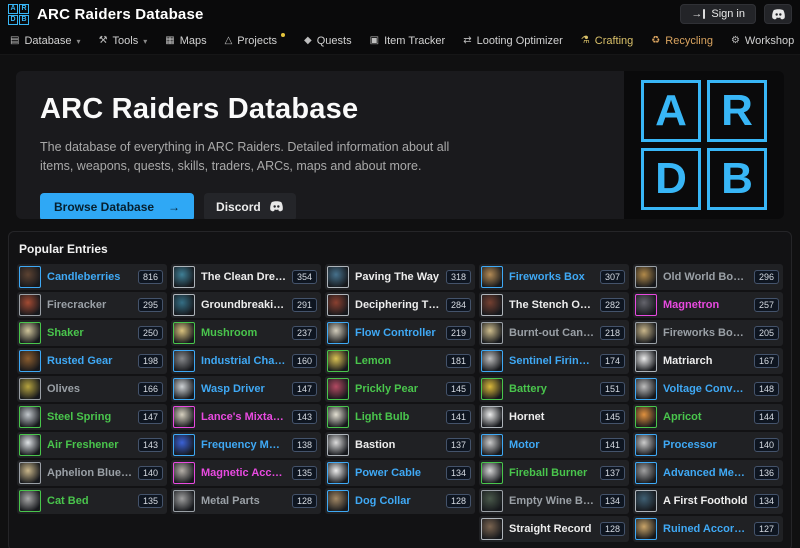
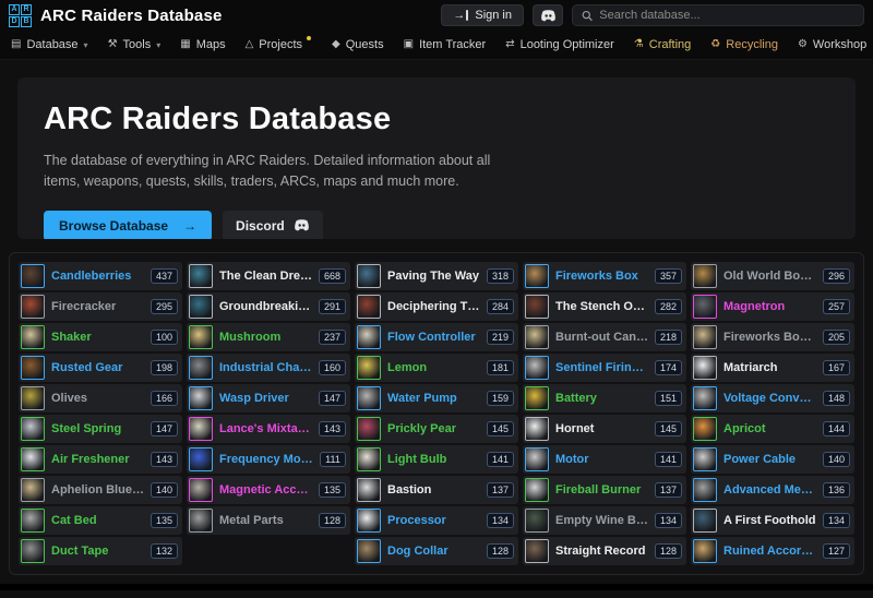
  ARC Raiders Database
  →
  Sign in
+ Search database...
  ▤
  Database
  ▾
  ⚒
  Tools
  ▾
  ▦
  Maps
  △
  Projects
  ◆
  Quests
  ▣
  Item Tracker
  ⇄
  Looting Optimizer
  ⚗
  Crafting
  ♻
  Recycling
  ⚙
  Workshop
  ARC Raiders Database
- The database of everything in ARC Raiders. Detailed information about all items, weapons, quests, skills, traders, ARCs, maps and about more.
+ The database of everything in ARC Raiders. Detailed information about all items, weapons, quests, skills, traders, ARCs, maps and much more.
  Browse Database
  →
  Discord
- A
- R
- D
- B
- Popular Entries
  Candleberries
- 816
+ 437
  Firecracker
  295
  Shaker
- 250
+ 100
  Rusted Gear
  198
  Olives
  166
  Steel Spring
  147
  Air Freshener
  143
  Aphelion Bluepr
  140
  Cat Bed
  135
+ Duct Tape
+ 132
  The Clean Drea
- 354
+ 668
  Groundbreaking
  291
  Mushroom
  237
  Industrial Charg
  160
  Wasp Driver
  147
  Lance's Mixtape
  143
  Frequency Modu
- 138
+ 111
  Magnetic Accele
  135
  Metal Parts
  128
  Paving The Way
  318
  Deciphering The
  284
  Flow Controller
  219
  Lemon
  181
+ Water Pump
+ 159
  Prickly Pear
  145
  Light Bulb
  141
  Bastion
  137
- Power Cable
+ Processor
  134
  Dog Collar
  128
  Fireworks Box
- 307
+ 357
  The Stench Of C
  282
  Burnt-out Candl
  218
  Sentinel Firing C
  174
  Battery
  151
  Hornet
  145
  Motor
  141
  Fireball Burner
  137
  Empty Wine Bot
  134
  Straight Record
  128
  Old World Book
  296
  Magnetron
  257
  Fireworks Box B
  205
  Matriarch
  167
  Voltage Convert
  148
  Apricot
  144
- Processor
+ Power Cable
  140
  Advanced Mech
  136
  A First Foothold
  134
  Ruined Accordio
  127
